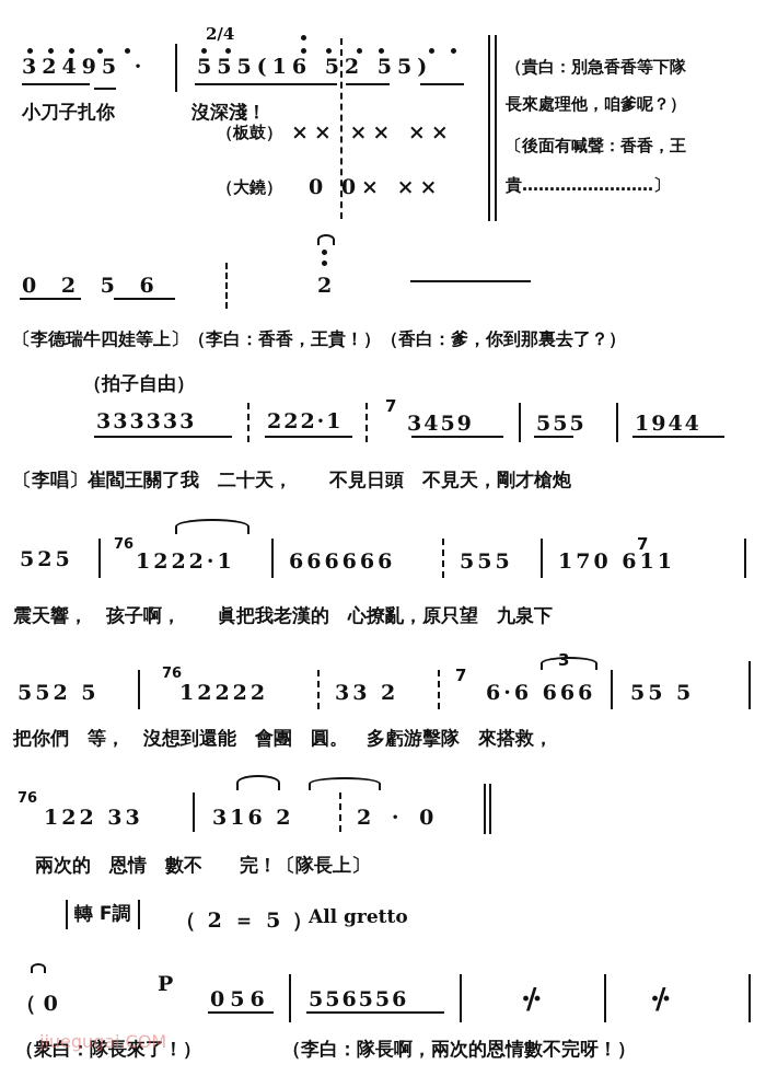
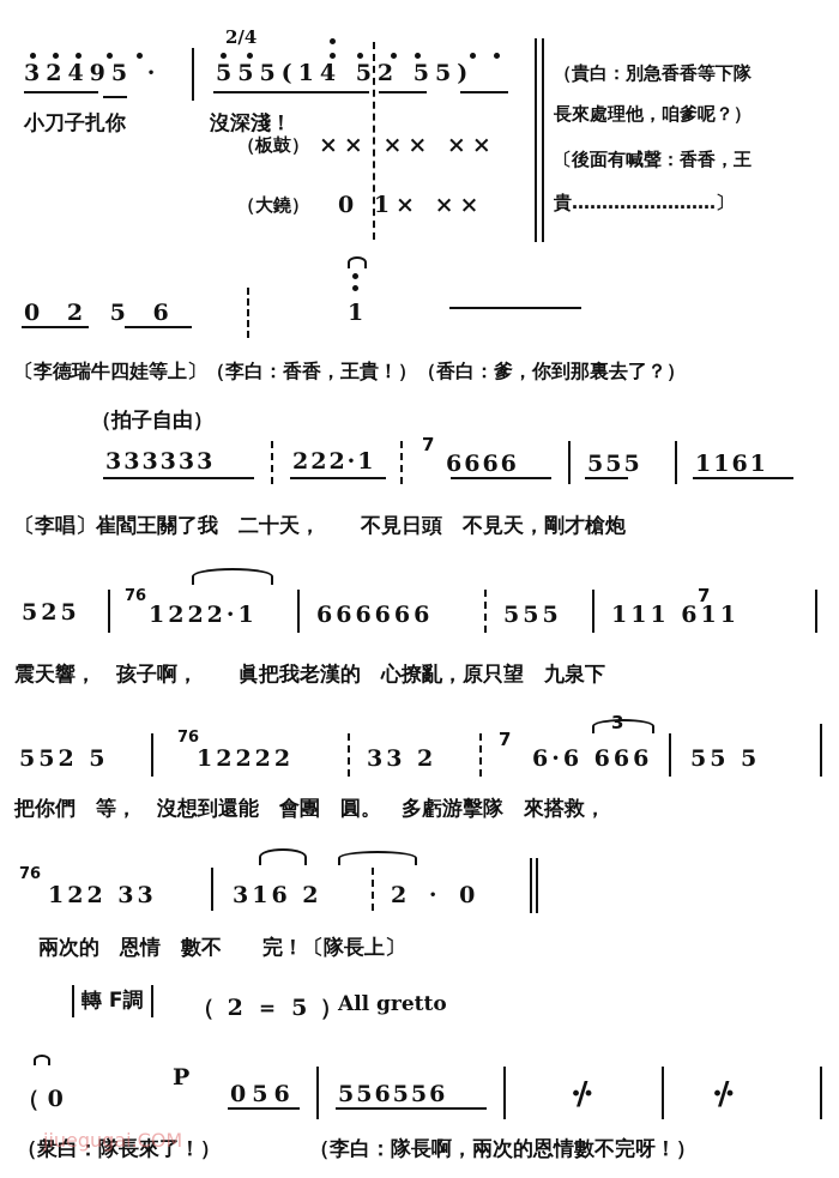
  2/4
  32495 ·
- 555(16 52 55)
+ 555(14 52 55)
  小刀子扎你
  沒深淺！
  （板鼓）
  ×× ×× ××
  （大鐃）
- 0 0× ××
+ 0 1× ××
  （貴白：別急香香等下隊
  長來處理他，咱爹呢？）
  〔後面有喊聲：香香，王
  貴……………………〕
  0 2 5 6
- 2
+ 1
  〔李德瑞牛四娃等上〕（李白：香香，王貴！）（香白：爹，你到那裏去了？）
  （拍子自由）
  333333
  222·1
  7
- 3459
+ 6666
  555
- 1944
+ 1161
  〔李唱〕崔閻王關了我 二十天， 不見日頭 不見天，剛才槍炮
  525
  76
  1222·1
  666666
  555
  7
- 170 611
+ 111 611
  震天響， 孩子啊， 眞把我老漢的 心撩亂，原只望 九泉下
  552 5
  76
  12222
  33 2
  7
  3
  6·6 666
  55 5
  把你們 等， 沒想到還能 會團 圓。 多虧游擊隊 來搭救，
  76
  122 33
  316 2
  2 · 0
  兩次的 恩情 數不 完！〔隊長上〕
  轉 F調
  （ 2 ＝ 5 ）
  All gretto
  （ 0
  P
  056
  556556
  ·/·
  ·/·
  （衆白：隊長來了！）
  （李白：隊長啊，兩次的恩情數不完呀！）
  jiuegugai.COM
